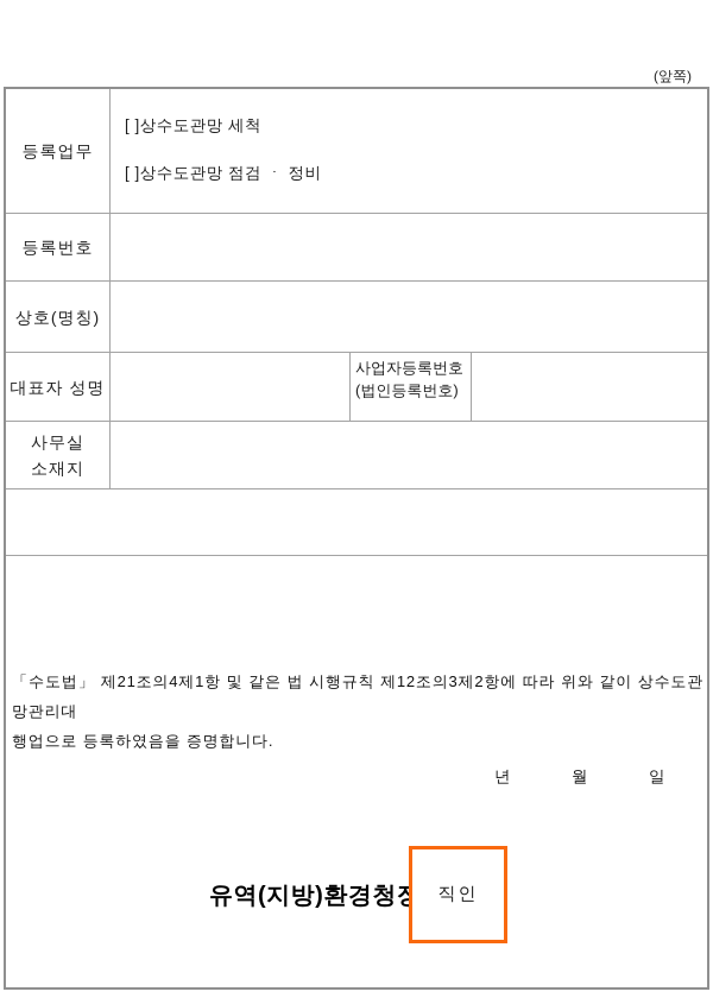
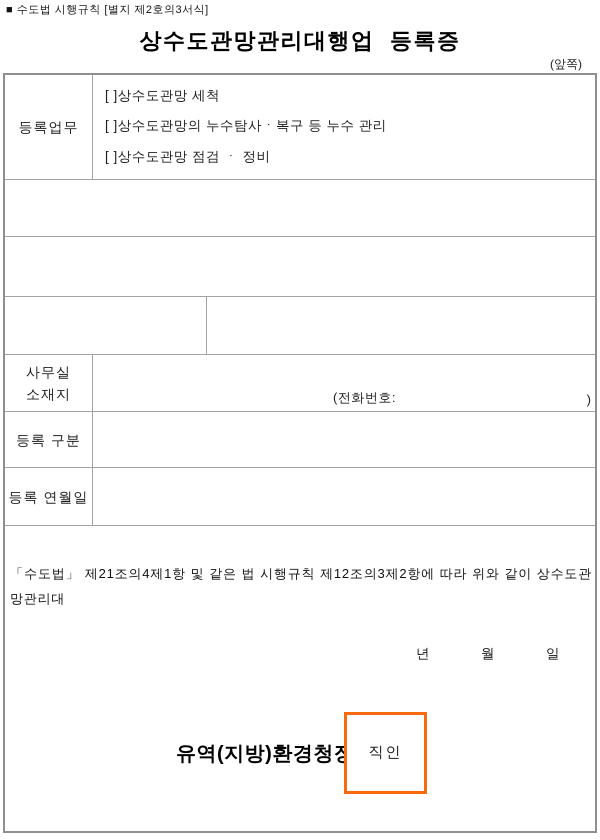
+ ■ 수도법 시행규칙 [별지 제2호의3서식]
+ 상수도관망관리대행업 등록증
  (앞쪽)
  등록업무
  [ ]상수도관망 세척
+ [ ]상수도관망의 누수탐사ㆍ복구 등 누수 관리
  [ ]상수도관망 점검 ㆍ 정비
- 등록번호
- 상호(명칭)
- 대표자 성명
- 사업자등록번호(법인등록번호)
  사무실
  소재지
+ (전화번호:
+ )
+ 등록 구분
+ 등록 연월일
  「수도법」 제21조의4제1항 및 같은 법 시행규칙 제12조의3제2항에 따라 위와 같이 상수도관망관리대
- 행업으로 등록하였음을 증명합니다.
  년
  월
  일
  유역(지방)환경청
  직인
